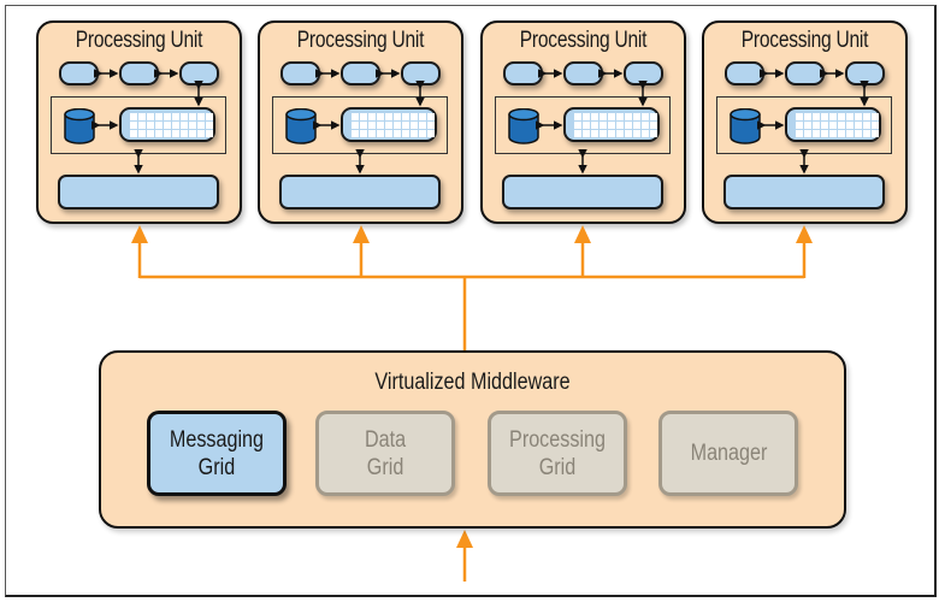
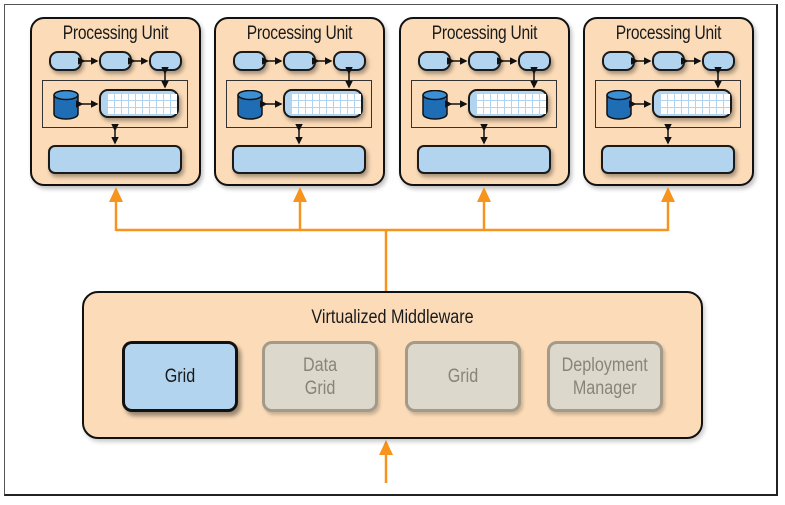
  Processing Unit
  Processing Unit
  Processing Unit
  Processing Unit
  Virtualized Middleware
- Messaging
  Grid
  Data
  Grid
- Processing
  Grid
+ Deployment
  Manager
